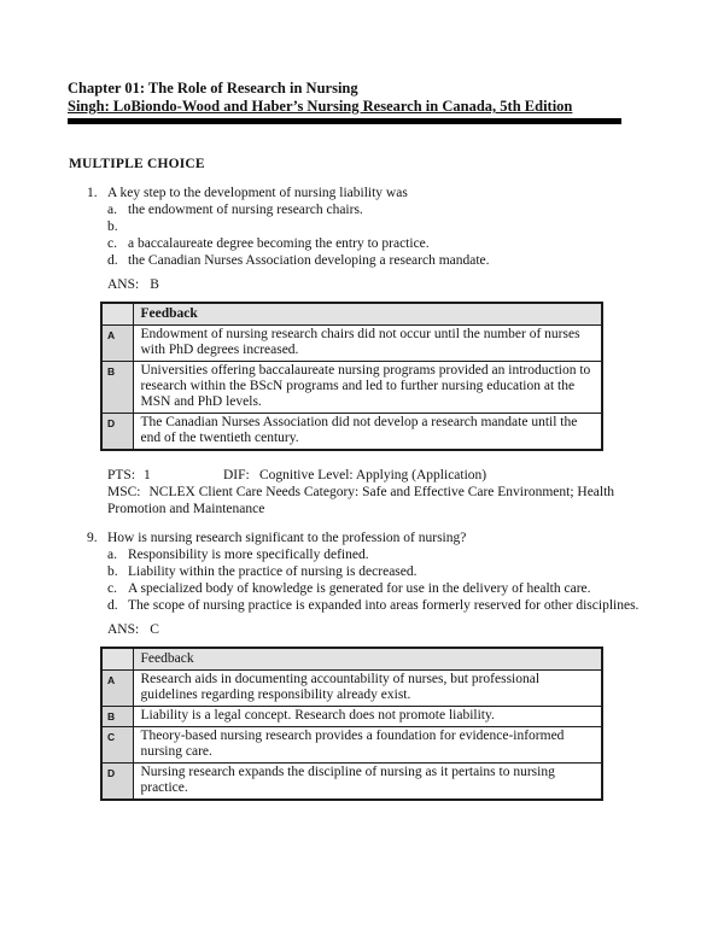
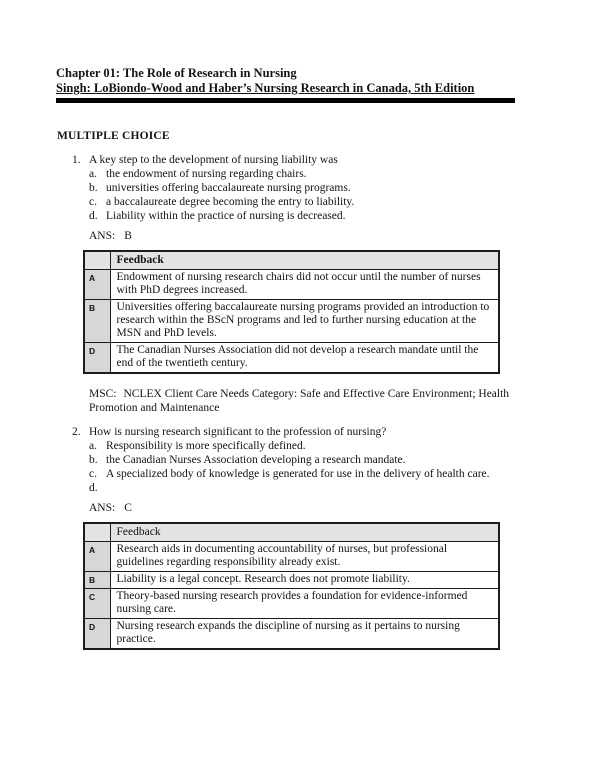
  Chapter 01: The Role of Research in Nursing
  Singh: LoBiondo-Wood and Haber’s Nursing Research in Canada, 5th Edition
  MULTIPLE CHOICE
  1.
  A key step to the development of nursing liability was
  a.
- the endowment of nursing research chairs.
+ the endowment of nursing regarding chairs.
  b.
+ universities offering baccalaureate nursing programs.
  c.
- a baccalaureate degree becoming the entry to practice.
+ a baccalaureate degree becoming the entry to liability.
  d.
- the Canadian Nurses Association developing a research mandate.
+ Liability within the practice of nursing is decreased.
  ANS: B
  	Feedback
  A	Endowment of nursing research chairs did not occur until the number of nurses with PhD degrees increased.
  B	Universities offering baccalaureate nursing programs provided an introduction to research within the BScN programs and led to further nursing education at the MSN and PhD levels.
  D	The Canadian Nurses Association did not develop a research mandate until the end of the twentieth century.
- PTS:
- 1
- DIF:
- Cognitive Level: Applying (Application)
  MSC: NCLEX Client Care Needs Category: Safe and Effective Care Environment; Health Promotion and Maintenance
- 9.
+ 2.
  How is nursing research significant to the profession of nursing?
  a.
  Responsibility is more specifically defined.
  b.
- Liability within the practice of nursing is decreased.
+ the Canadian Nurses Association developing a research mandate.
  c.
  A specialized body of knowledge is generated for use in the delivery of health care.
  d.
- The scope of nursing practice is expanded into areas formerly reserved for other disciplines.
  ANS: C
  	Feedback
  A	Research aids in documenting accountability of nurses, but professional guidelines regarding responsibility already exist.
  B	Liability is a legal concept. Research does not promote liability.
  C	Theory-based nursing research provides a foundation for evidence-informed nursing care.
  D	Nursing research expands the discipline of nursing as it pertains to nursing practice.
